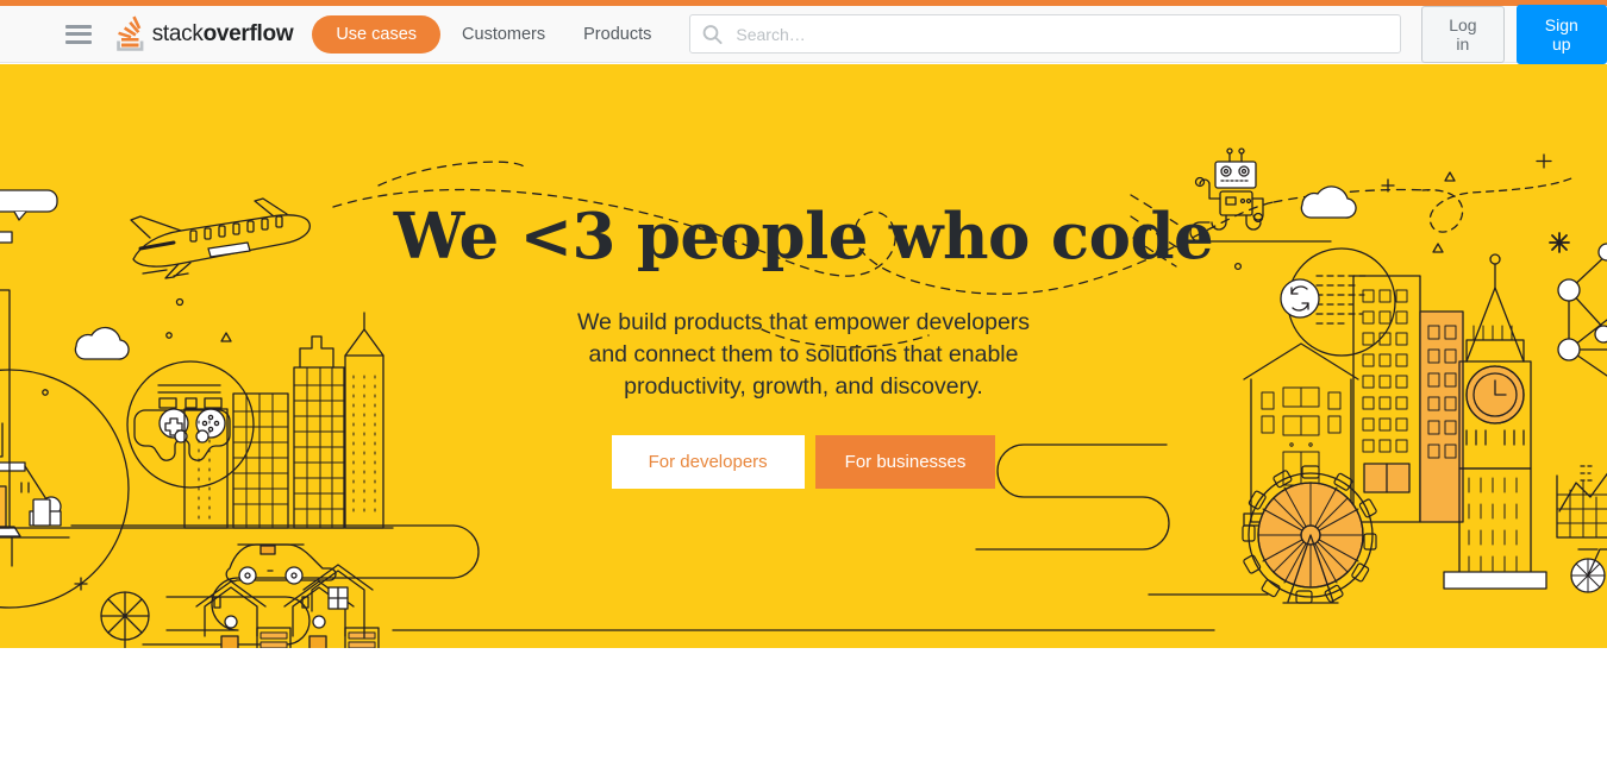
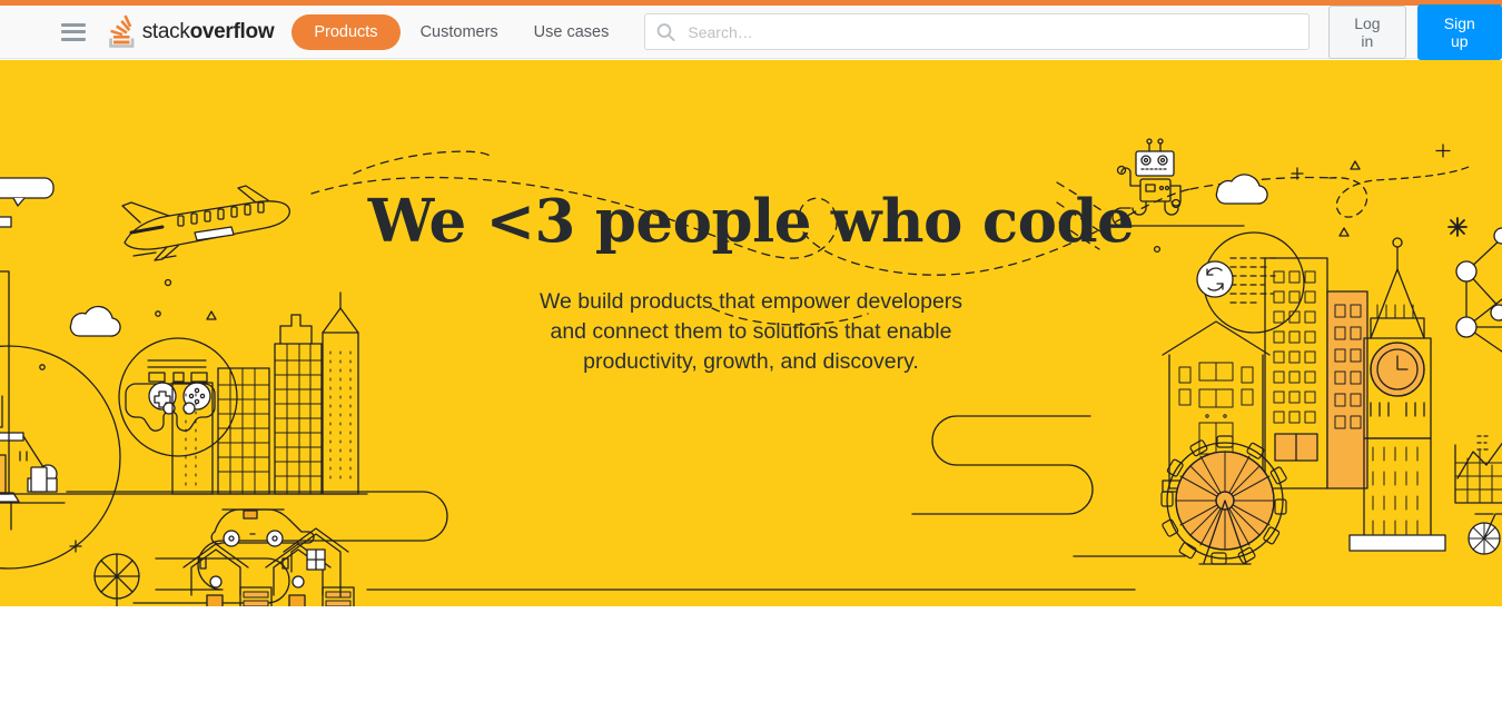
  stackoverflow
- Use cases
+ Products
  Customers
- Products
+ Use cases
  Search…
  Log in
  Sign up
  We <3 people who code
  We build products that empower developers
  and connect them to solutions that enable
  productivity, growth, and discovery.
- For developers
- For businesses
